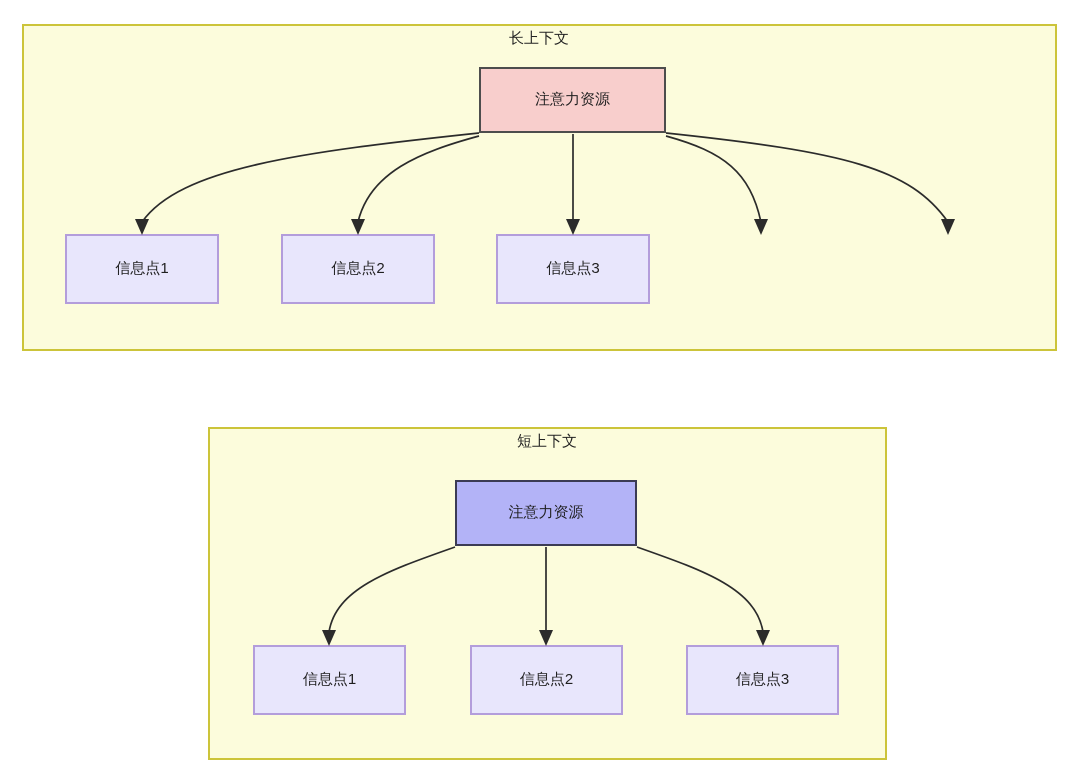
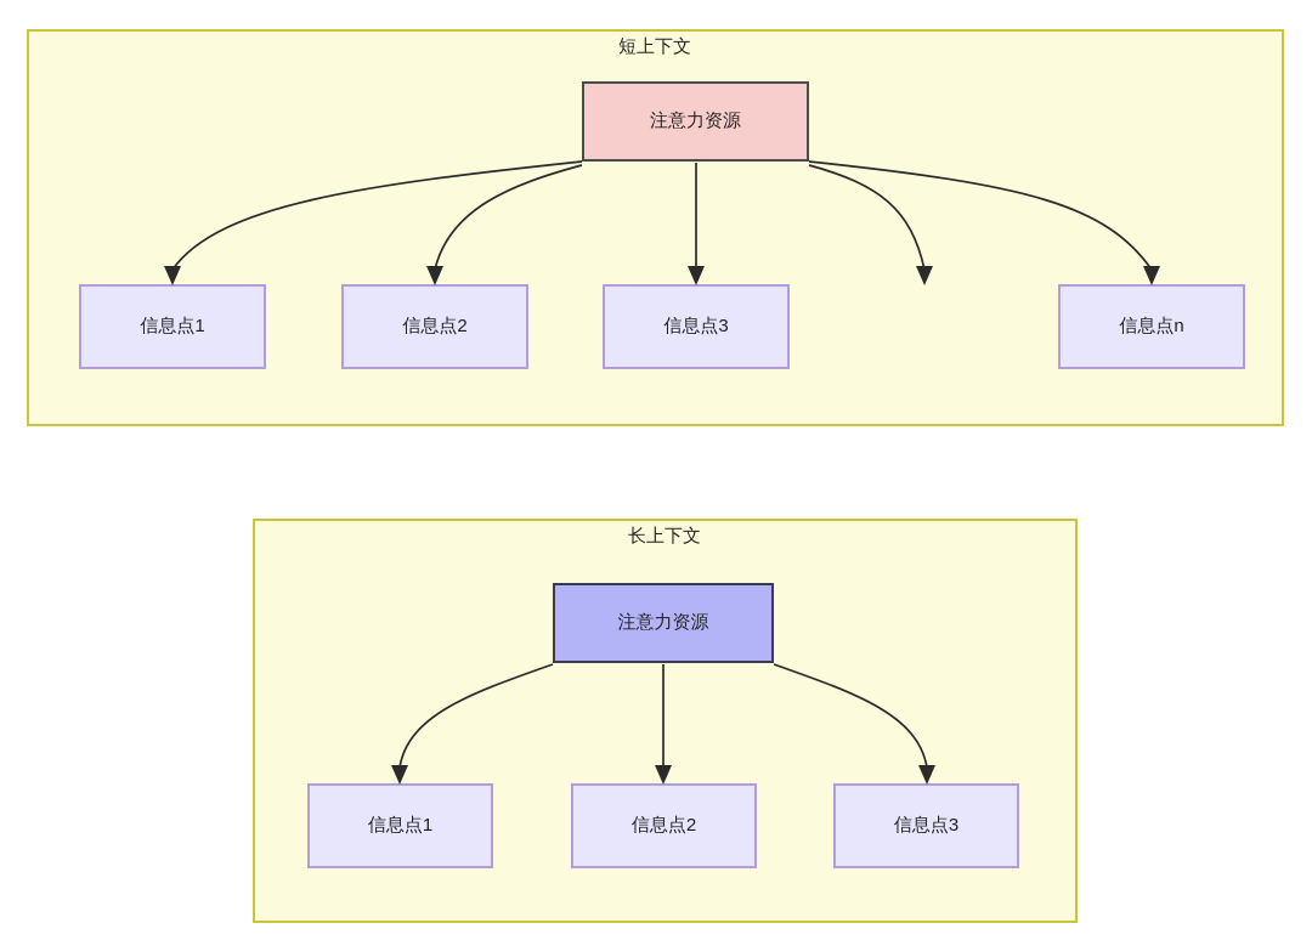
- 长上下文
+ 短上下文
  注意力资源
  信息点1
  信息点2
  信息点3
+ 信息点n
- 短上下文
+ 长上下文
  注意力资源
  信息点1
  信息点2
  信息点3
